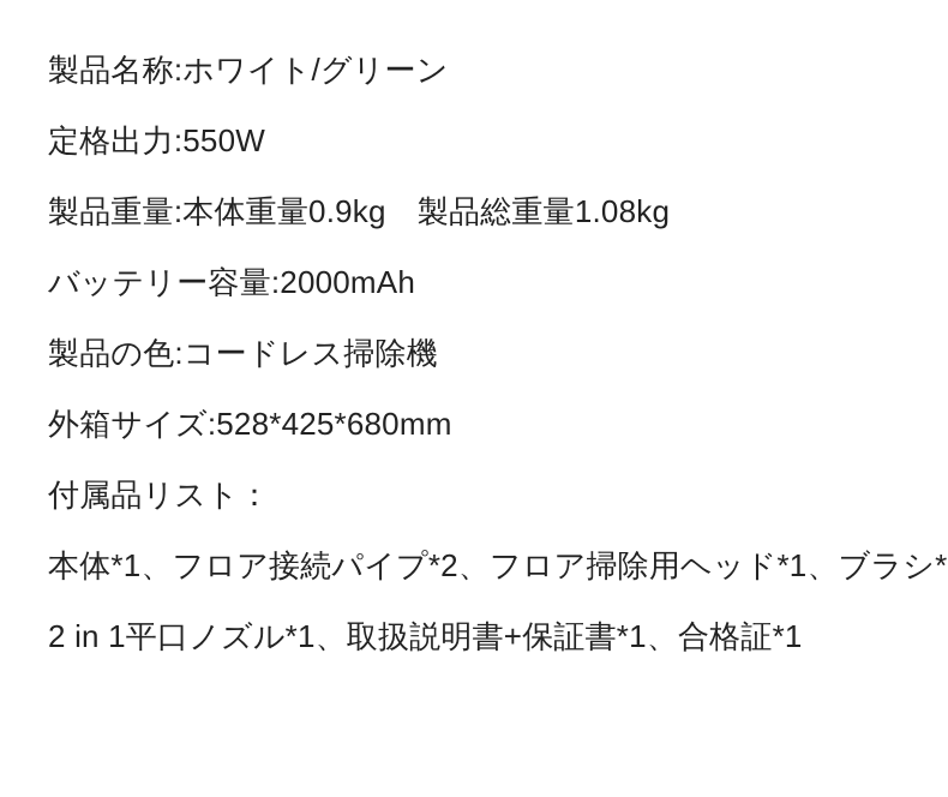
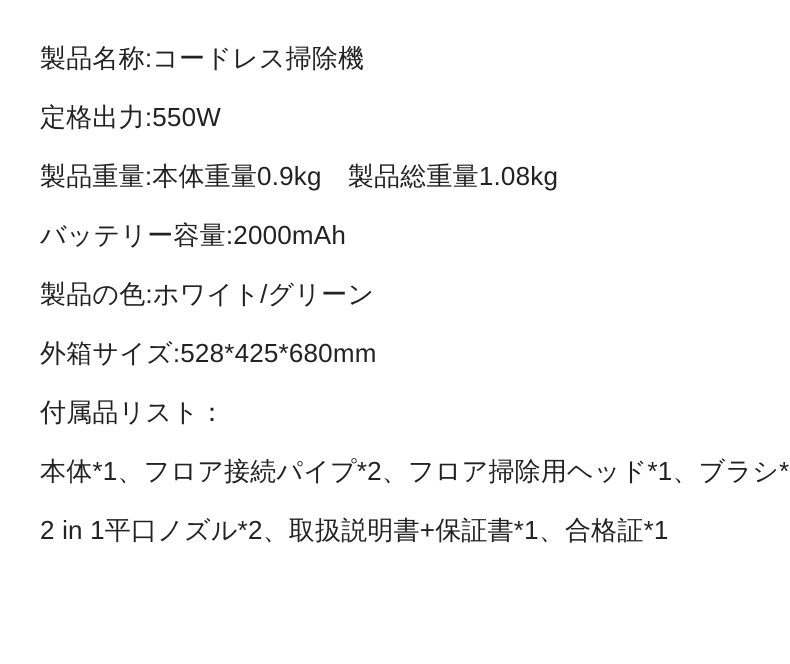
- 製品名称:ホワイト/グリーン
+ 製品名称:コードレス掃除機
  定格出力:550W
  製品重量:本体重量0.9kg 製品総重量1.08kg
  バッテリー容量:2000mAh
- 製品の色:コードレス掃除機
+ 製品の色:ホワイト/グリーン
  外箱サイズ:528*425*680mm
  付属品リスト：
  本体*1、フロア接続パイプ*2、フロア掃除用ヘッド*1、ブラシ*
- 2 in 1平口ノズル*1、取扱説明書+保証書*1、合格証*1
+ 2 in 1平口ノズル*2、取扱説明書+保証書*1、合格証*1
